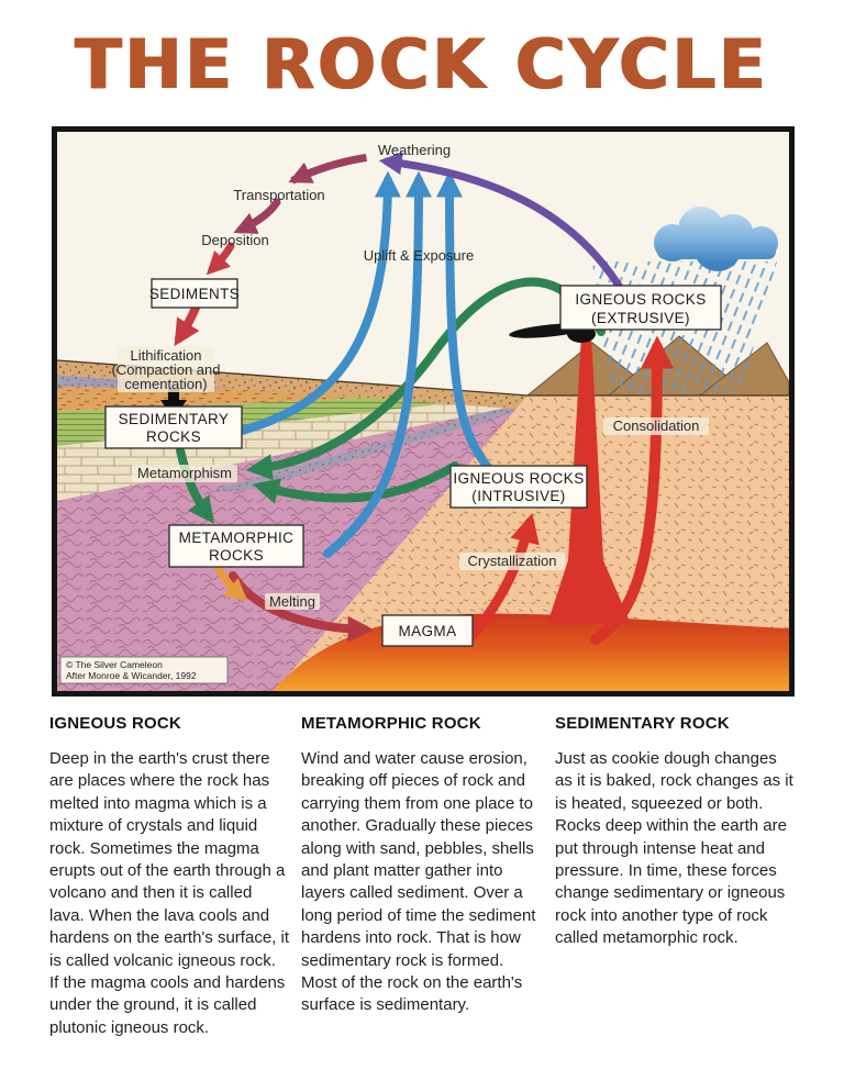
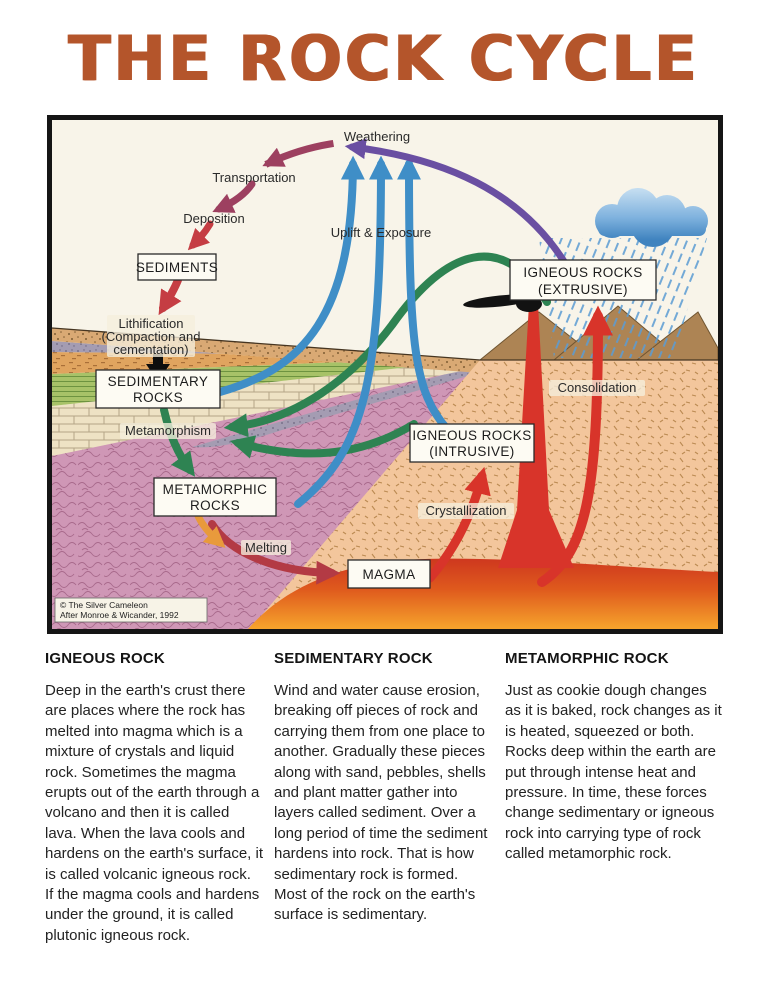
  THE ROCK CYCLE
  Weathering
  Transportation
  Deposition
  Uplift & Exposure
  Lithification
  (Compaction and
  cementation)
  Metamorphism
  Melting
  Crystallization
  Consolidation
  SEDIMENTS
  SEDIMENTARY
  ROCKS
  METAMORPHIC
  ROCKS
  MAGMA
  IGNEOUS ROCKS
  (INTRUSIVE)
  IGNEOUS ROCKS
  (EXTRUSIVE)
  © The Silver Cameleon
  After Monroe & Wicander, 1992
  IGNEOUS ROCK
  Deep in the earth's crust there are places where the rock has melted into magma which is a mixture of crystals and liquid rock. Sometimes the magma erupts out of the earth through a volcano and then it is called lava. When the lava cools and hardens on the earth's surface, it is called volcanic igneous rock. If the magma cools and hardens under the ground, it is called plutonic igneous rock.
- METAMORPHIC ROCK
+ SEDIMENTARY ROCK
  Wind and water cause erosion, breaking off pieces of rock and carrying them from one place to another. Gradually these pieces along with sand, pebbles, shells and plant matter gather into layers called sediment. Over a long period of time the sediment hardens into rock. That is how sedimentary rock is formed. Most of the rock on the earth's surface is sedimentary.
- SEDIMENTARY ROCK
+ METAMORPHIC ROCK
- Just as cookie dough changes as it is baked, rock changes as it is heated, squeezed or both. Rocks deep within the earth are put through intense heat and pressure. In time, these forces change sedimentary or igneous rock into another type of rock called metamorphic rock.
+ Just as cookie dough changes as it is baked, rock changes as it is heated, squeezed or both. Rocks deep within the earth are put through intense heat and pressure. In time, these forces change sedimentary or igneous rock into carrying type of rock called metamorphic rock.
